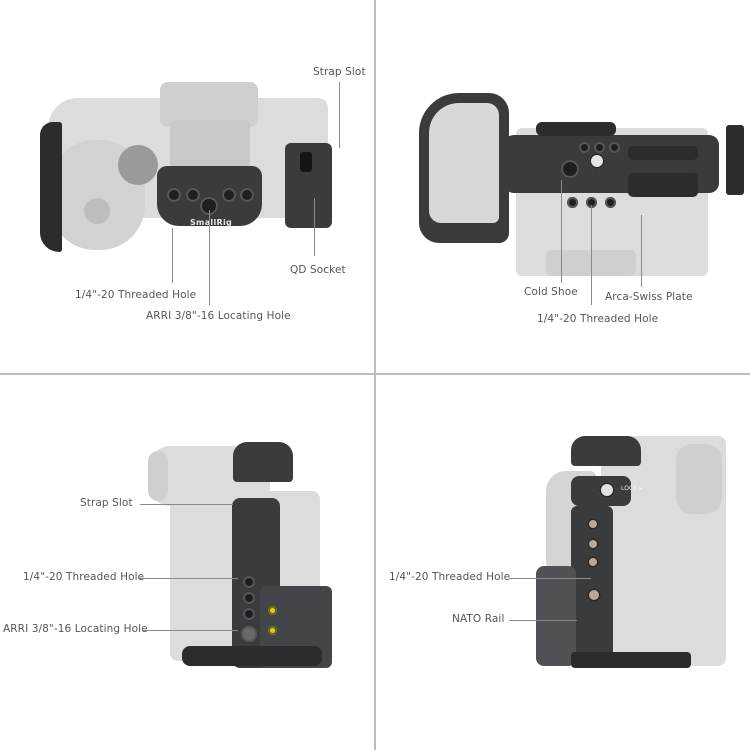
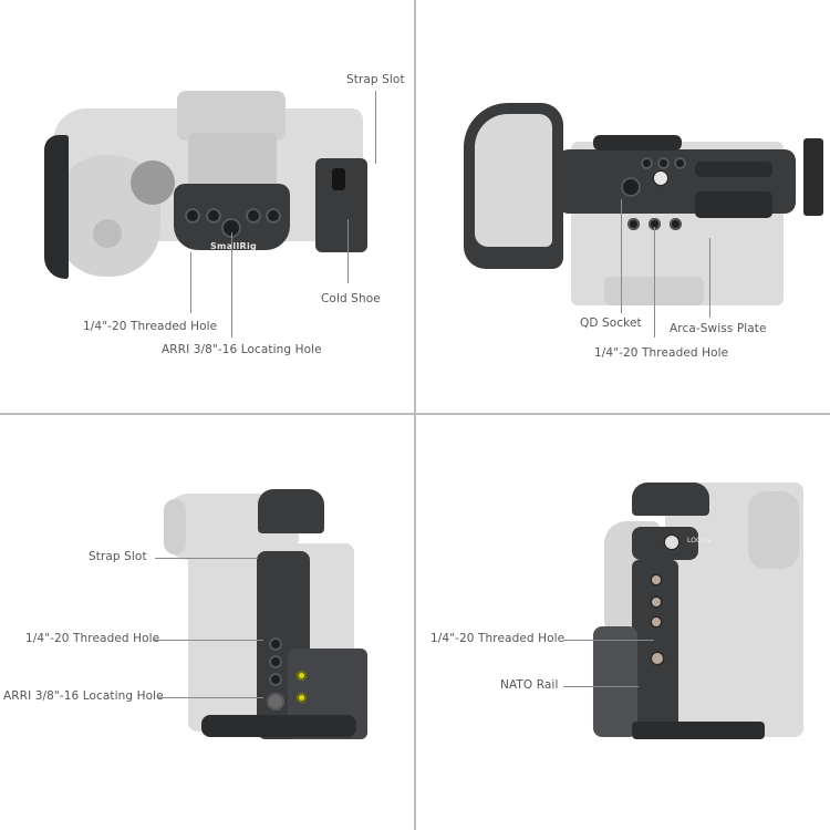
  SmallRig
  Strap Slot
- QD Socket
+ Cold Shoe
  1/4"-20 Threaded Hole
  ARRI 3/8"-16 Locating Hole
- Cold Shoe
+ QD Socket
  Arca-Swiss Plate
  1/4"-20 Threaded Hole
  Strap Slot
  1/4"-20 Threaded Hole
  ARRI 3/8"-16 Locating Hole
  1/4"-20 Threaded Hole
  NATO Rail
